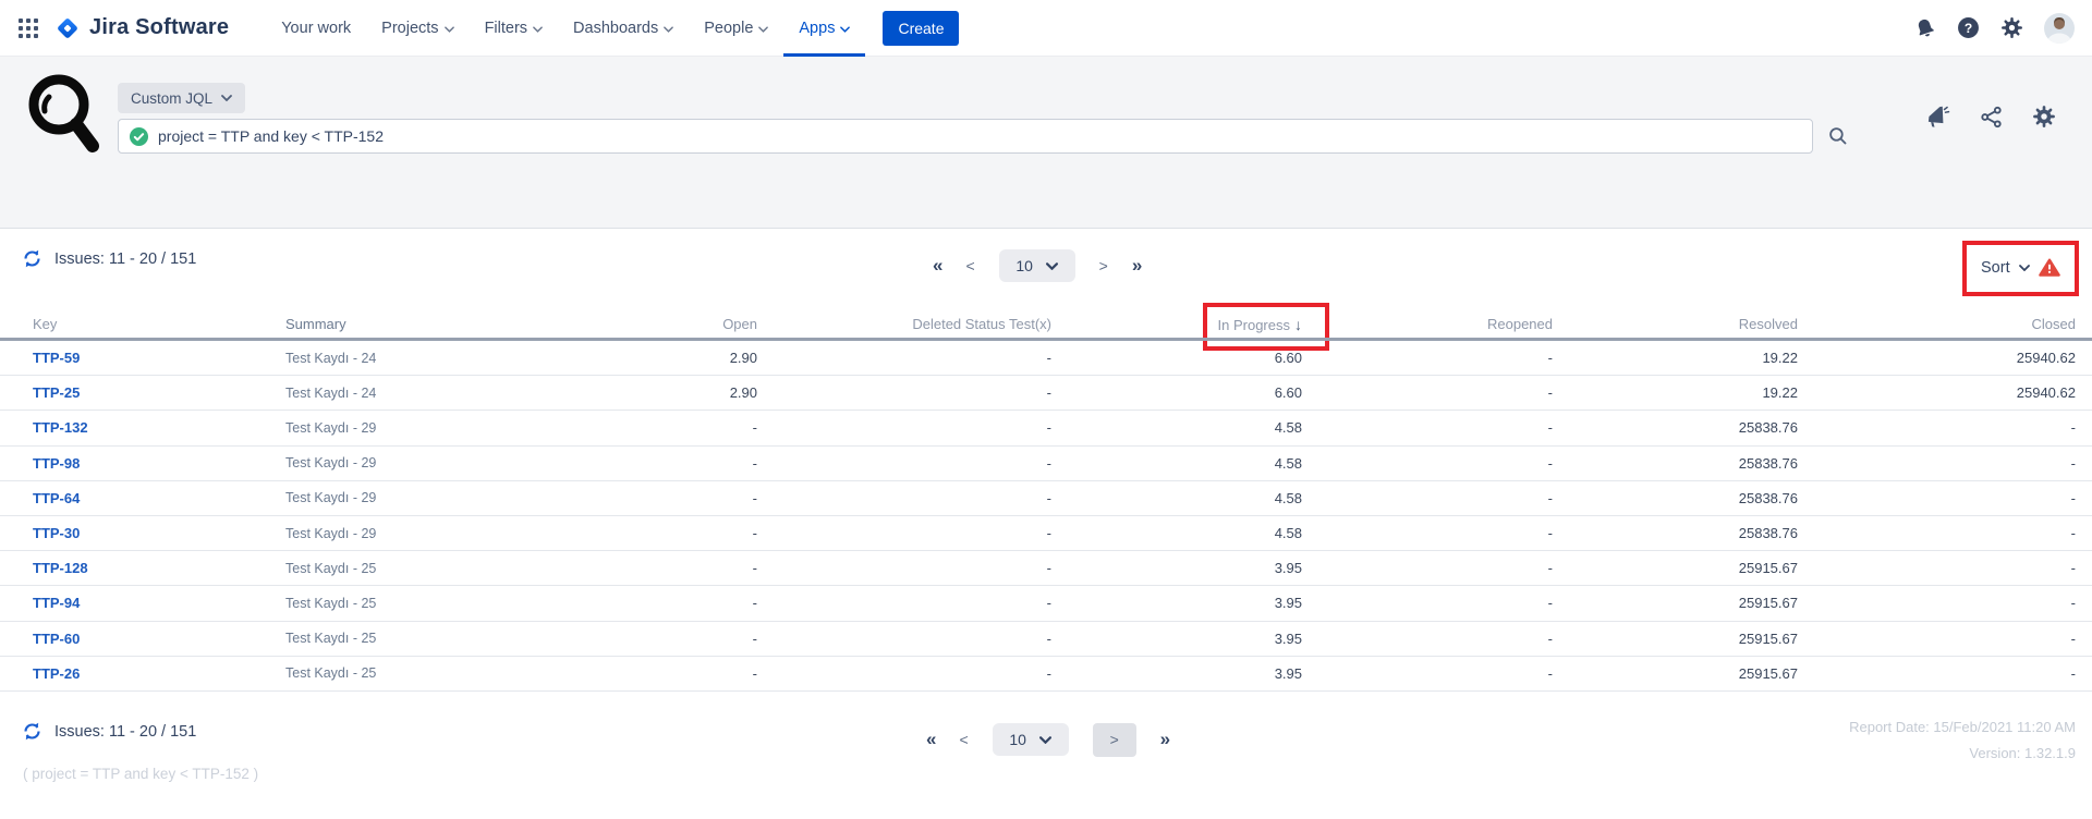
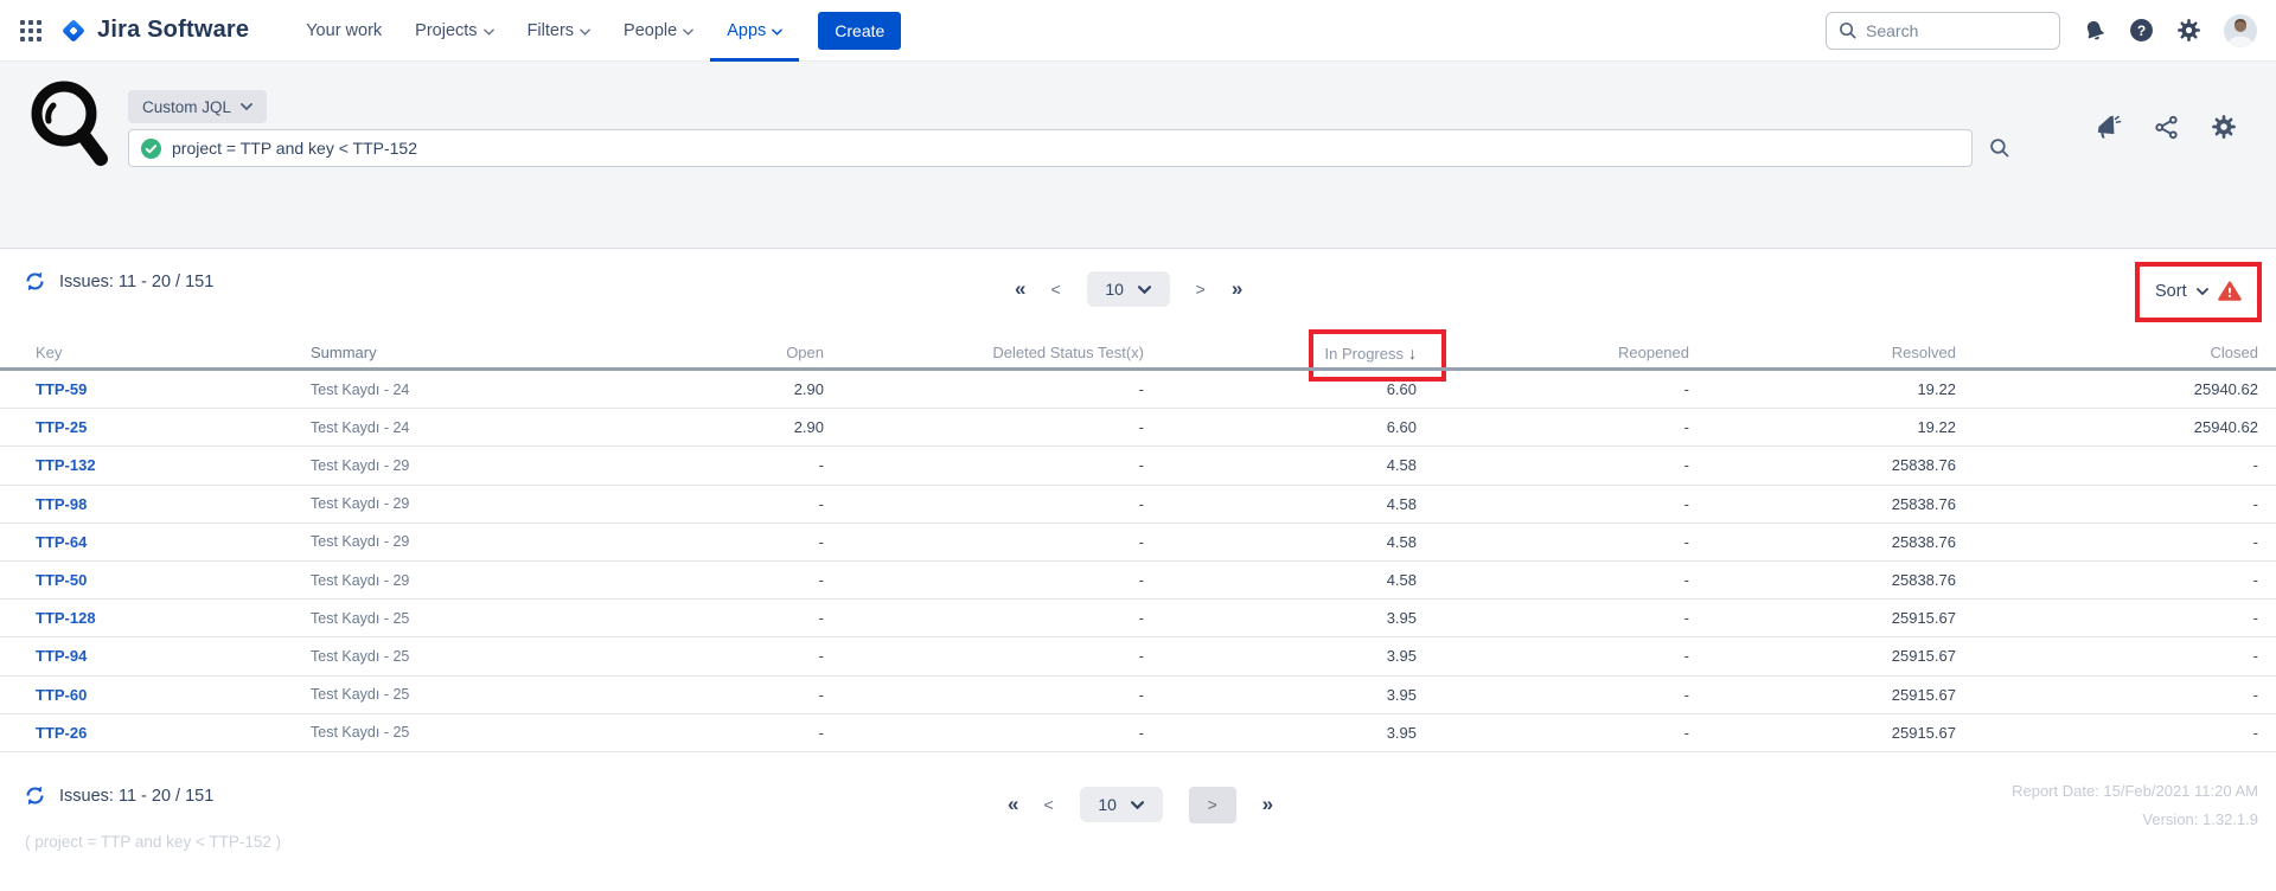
  Jira Software
  Your work
  Projects
  Filters
- Dashboards
  People
  Apps
  Create
+ Search
  ?
  Custom JQL
  project = TTP and key < TTP-152
  Issues: 11 - 20 / 151
  «
  <
  10
  >
  »
  Sort
  Key
  Summary
  Open
  Deleted Status Test(x)
  In Progress ↓
  Reopened
  Resolved
  Closed
  TTP-59
  Test Kaydı - 24
  2.90
  -
  6.60
  -
  19.22
  25940.62
  TTP-25
  Test Kaydı - 24
  2.90
  -
  6.60
  -
  19.22
  25940.62
  TTP-132
  Test Kaydı - 29
  -
  -
  4.58
  -
  25838.76
  -
  TTP-98
  Test Kaydı - 29
  -
  -
  4.58
  -
  25838.76
  -
  TTP-64
  Test Kaydı - 29
  -
  -
  4.58
  -
  25838.76
  -
- TTP-30
+ TTP-50
  Test Kaydı - 29
  -
  -
  4.58
  -
  25838.76
  -
  TTP-128
  Test Kaydı - 25
  -
  -
  3.95
  -
  25915.67
  -
  TTP-94
  Test Kaydı - 25
  -
  -
  3.95
  -
  25915.67
  -
  TTP-60
  Test Kaydı - 25
  -
  -
  3.95
  -
  25915.67
  -
  TTP-26
  Test Kaydı - 25
  -
  -
  3.95
  -
  25915.67
  -
  Issues: 11 - 20 / 151
  «
  <
  10
  >
  »
  Report Date: 15/Feb/2021 11:20 AM
  Version: 1.32.1.9
  ( project = TTP and key < TTP-152 )
